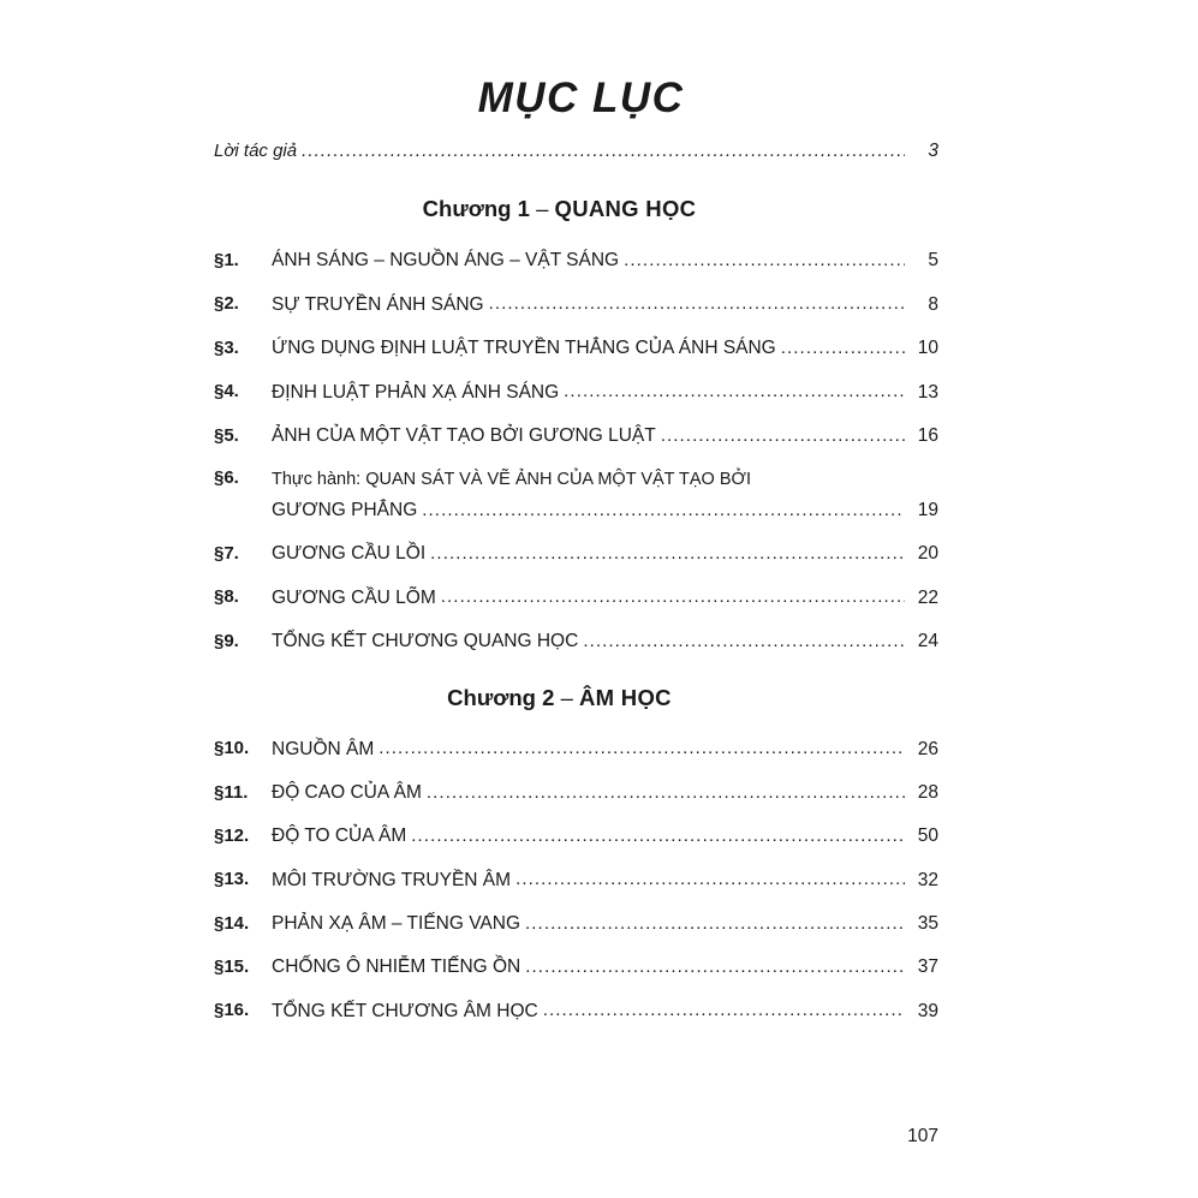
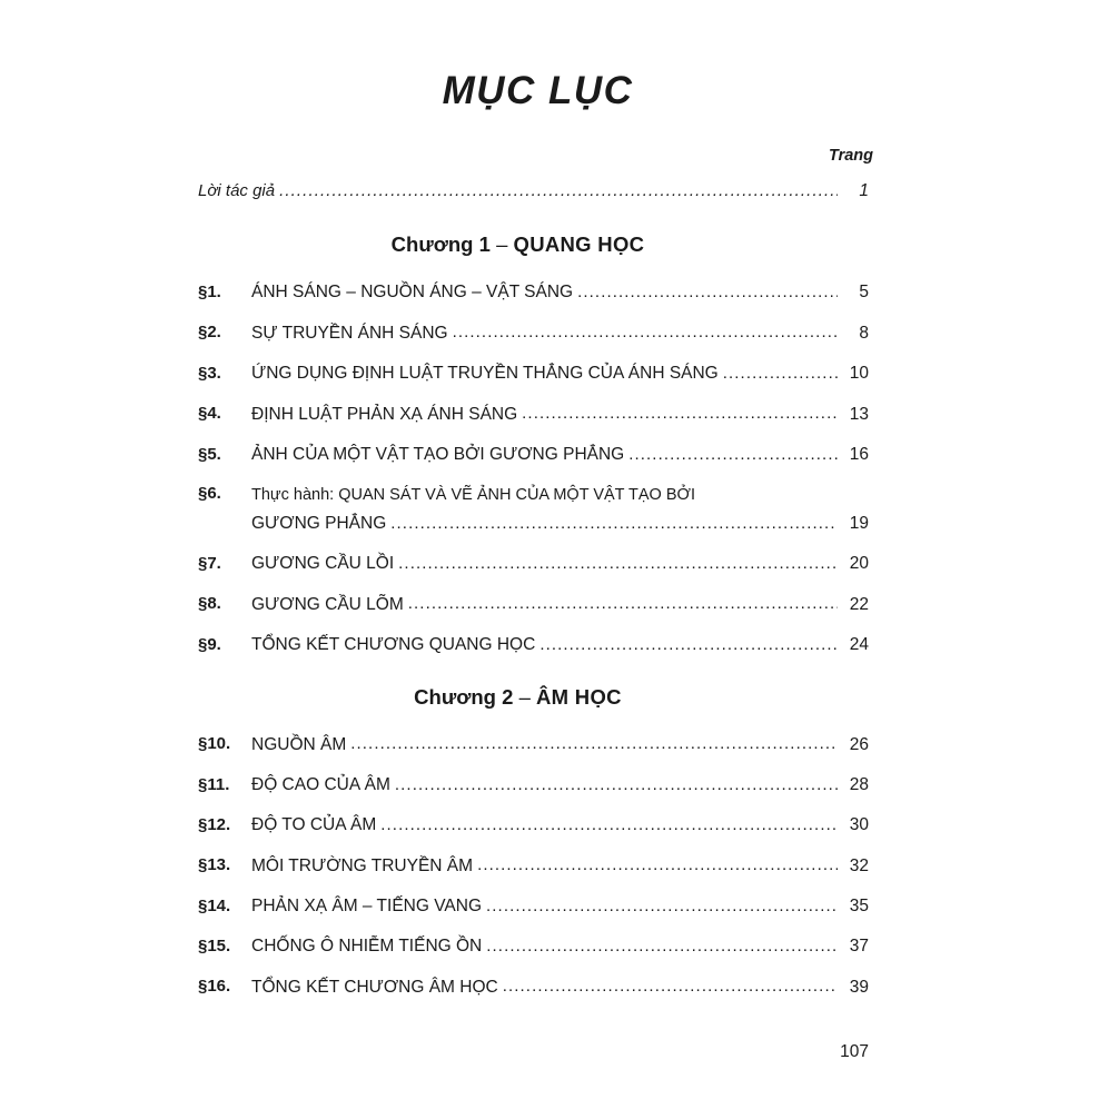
  MỤC LỤC
+ Trang
  Lời tác giả
  ...............................................................................................
- 3
+ 1
  Chương 1 – QUANG HỌC
  §1.
  ÁNH SÁNG – NGUỒN ÁNG – VẬT SÁNG
  5
  §2.
  SỰ TRUYỀN ÁNH SÁNG
  8
  §3.
  ỨNG DỤNG ĐỊNH LUẬT TRUYỀN THẲNG CỦA ÁNH SÁNG
  10
  §4.
  ĐỊNH LUẬT PHẢN XẠ ÁNH SÁNG
  13
  §5.
- ẢNH CỦA MỘT VẬT TẠO BỞI GƯƠNG LUẬT
+ ẢNH CỦA MỘT VẬT TẠO BỞI GƯƠNG PHẲNG
  16
  §6.
  Thực hành: QUAN SÁT VÀ VẼ ẢNH CỦA MỘT VẬT TẠO BỞI
  GƯƠNG PHẲNG
  ............................................................................
  19
  §7.
  GƯƠNG CẦU LỒI
  ...........................................................................
  20
  §8.
  GƯƠNG CẦU LÕM
  .........................................................................
  22
  §9.
  TỔNG KẾT CHƯƠNG QUANG HỌC
  24
  Chương 2 – ÂM HỌC
  §10.
  NGUỒN ÂM
  ...................................................................................
  26
  §11.
  ĐỘ CAO CỦA ÂM
  ............................................................................
  28
  §12.
  ĐỘ TO CỦA ÂM
  ..............................................................................
- 50
+ 30
  §13.
  MÔI TRƯỜNG TRUYỀN ÂM
  32
  §14.
  PHẢN XẠ ÂM – TIẾNG VANG
  35
  §15.
  CHỐNG Ô NHIỄM TIẾNG ỒN
  37
  §16.
  TỔNG KẾT CHƯƠNG ÂM HỌC
  39
  107
